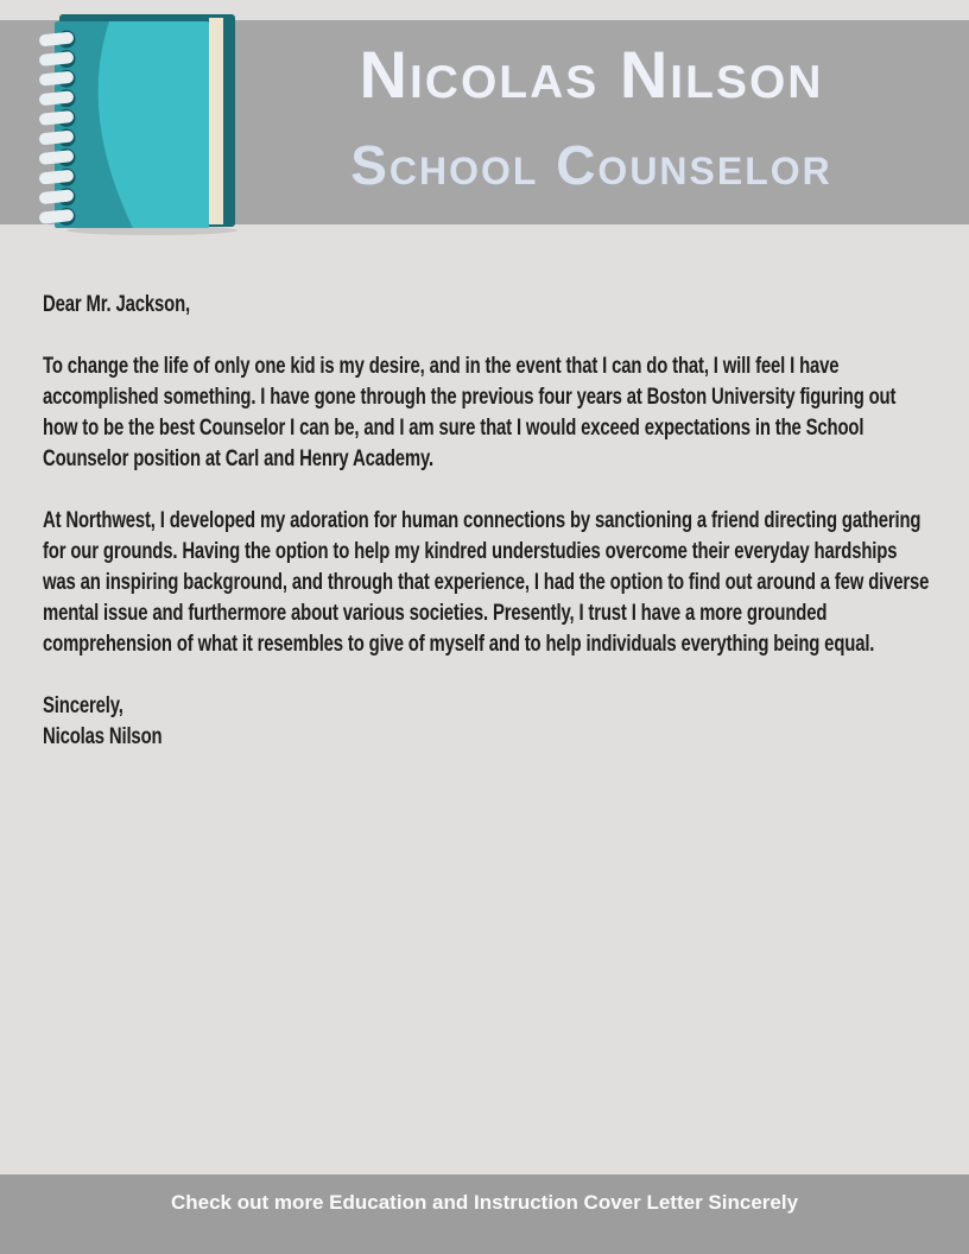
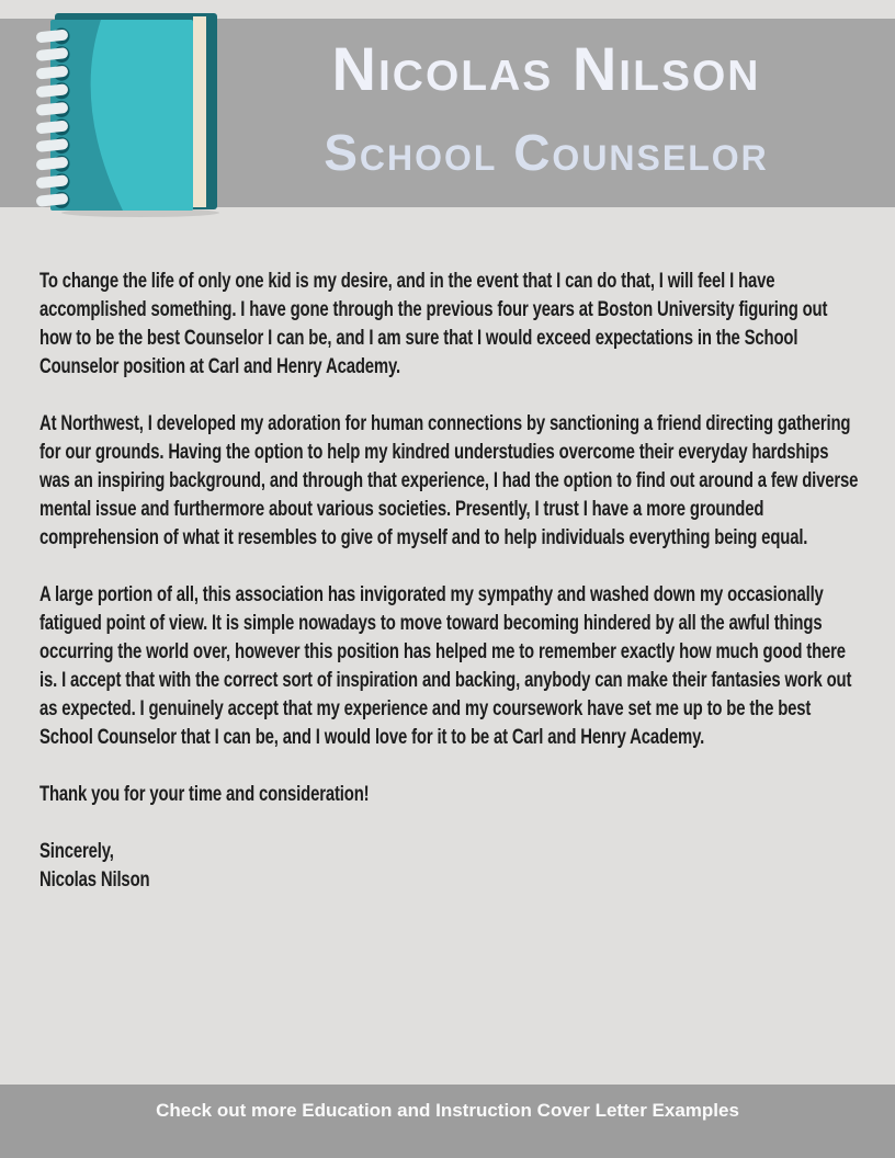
  Nicolas Nilson
  School Counselor
- Dear Mr. Jackson,
  To change the life of only one kid is my desire, and in the event that I can do that, I will feel I have accomplished something. I have gone through the previous four years at Boston University figuring out how to be the best Counselor I can be, and I am sure that I would exceed expectations in the School Counselor position at Carl and Henry Academy.
  At Northwest, I developed my adoration for human connections by sanctioning a friend directing gathering for our grounds. Having the option to help my kindred understudies overcome their everyday hardships was an inspiring background, and through that experience, I had the option to find out around a few diverse mental issue and furthermore about various societies. Presently, I trust I have a more grounded comprehension of what it resembles to give of myself and to help individuals everything being equal.
+ A large portion of all, this association has invigorated my sympathy and washed down my occasionally fatigued point of view. It is simple nowadays to move toward becoming hindered by all the awful things occurring the world over, however this position has helped me to remember exactly how much good there is. I accept that with the correct sort of inspiration and backing, anybody can make their fantasies work out as expected. I genuinely accept that my experience and my coursework have set me up to be the best School Counselor that I can be, and I would love for it to be at Carl and Henry Academy.
+ Thank you for your time and consideration!
  Sincerely,
  Nicolas Nilson
- Check out more Education and Instruction Cover Letter Sincerely
+ Check out more Education and Instruction Cover Letter Examples
